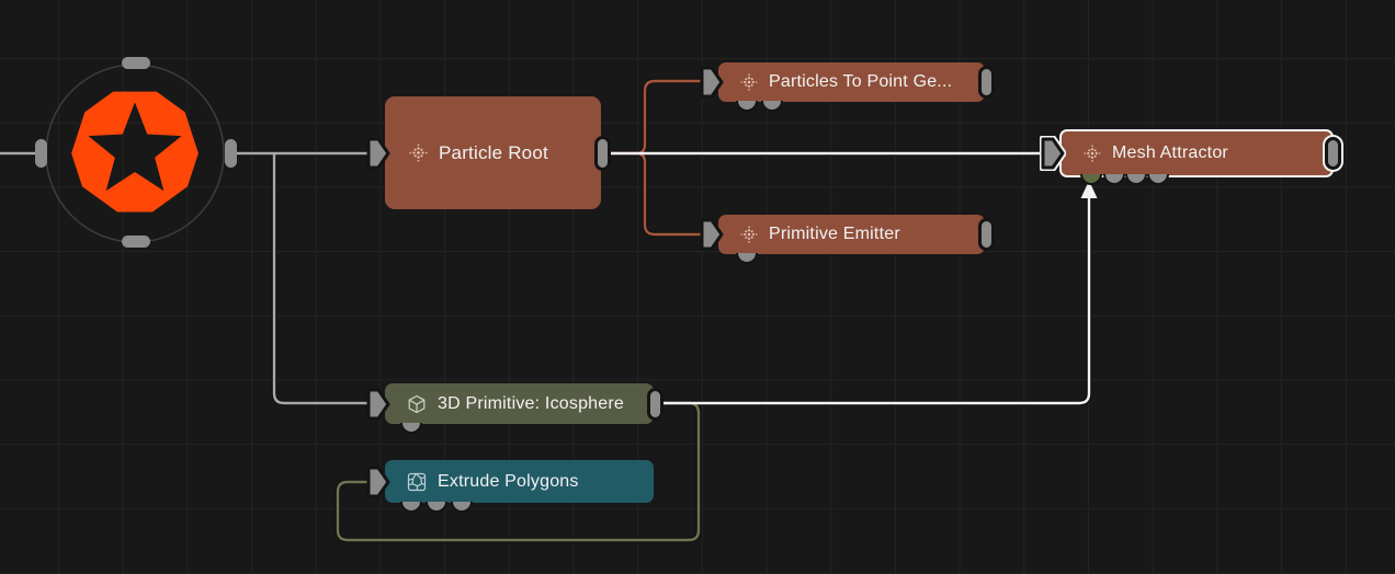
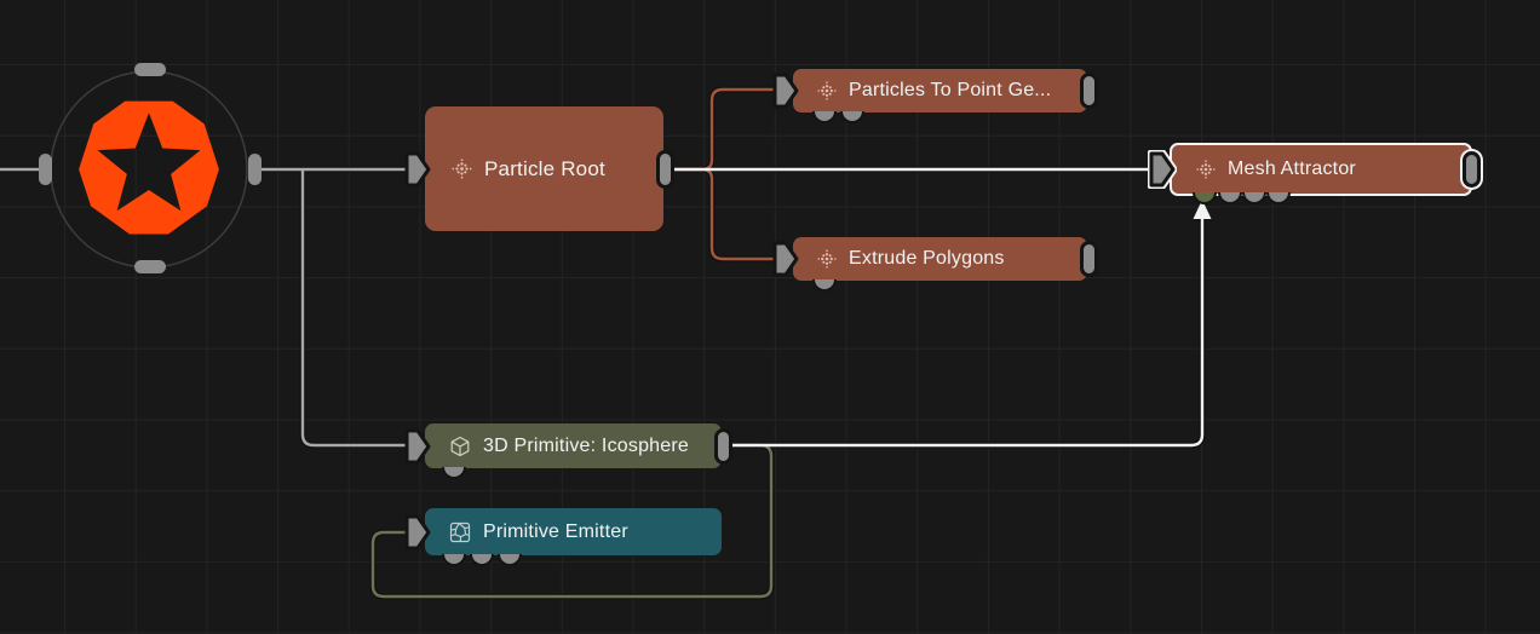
  Particle Root
  Particles To Point Ge...
- Primitive Emitter
+ Extrude Polygons
  Mesh Attractor
  3D Primitive: Icosphere
- Extrude Polygons
+ Primitive Emitter
